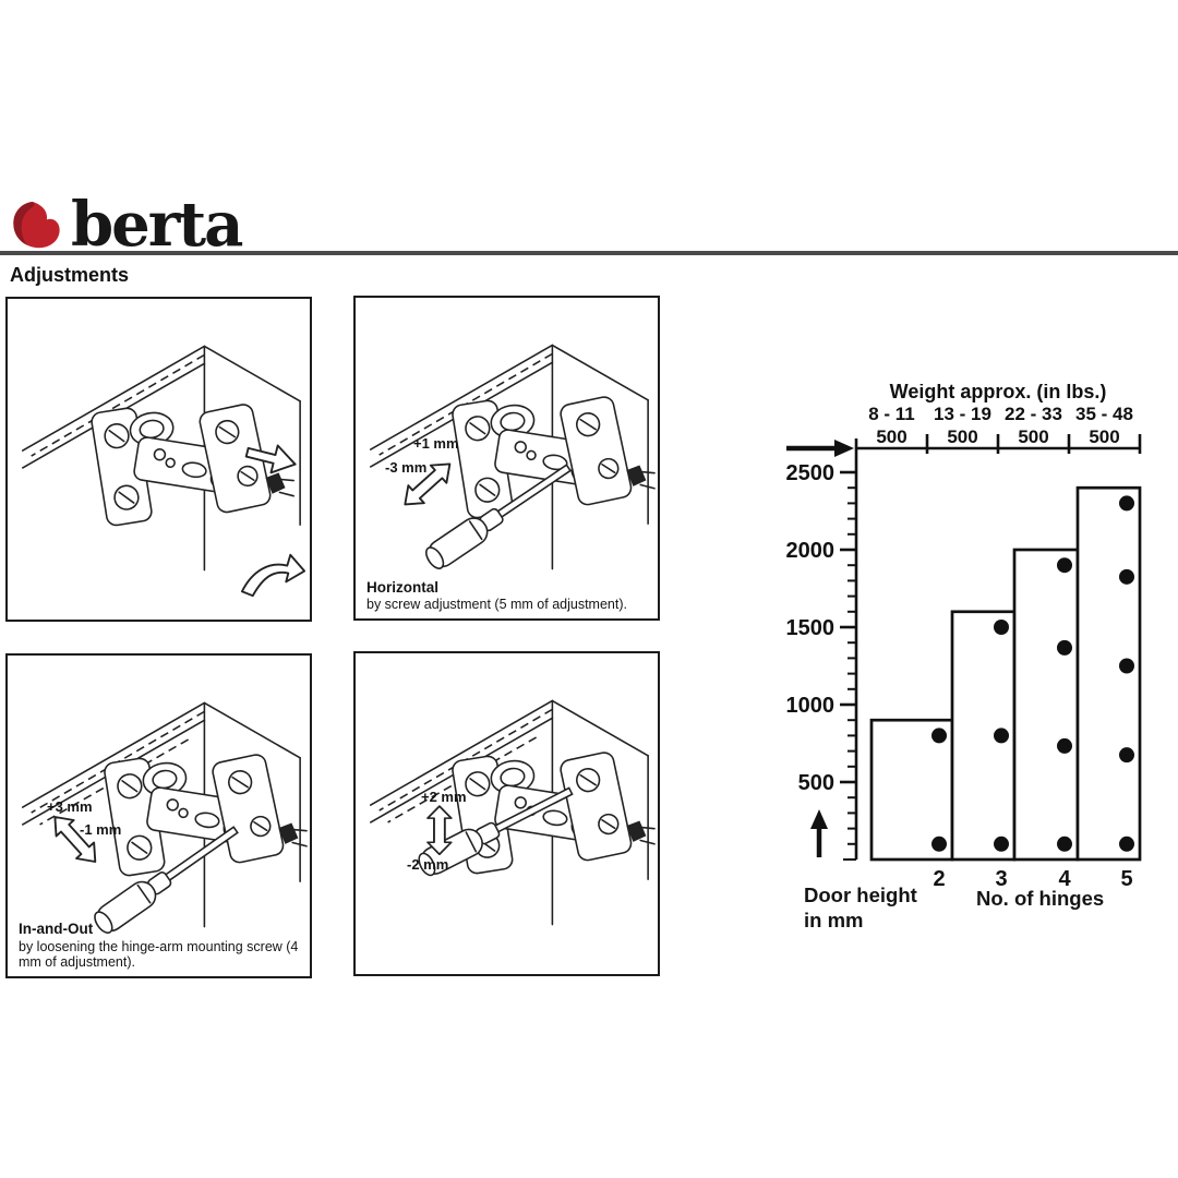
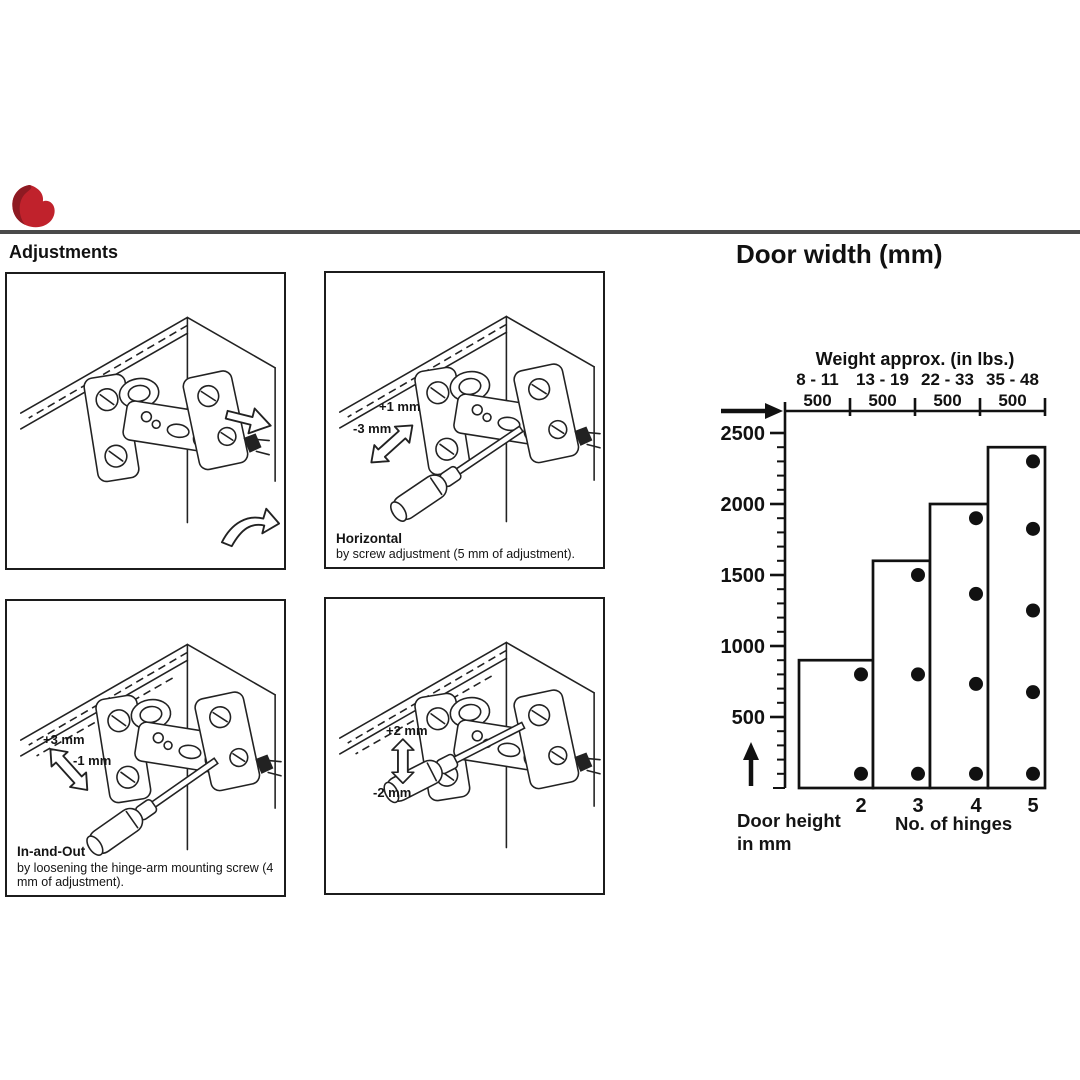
- berta
  Adjustments
  +1 mm
  -3 mm
  Horizontal
  by screw adjustment (5 mm of adjustment).
  +3 mm
  -1 mm
  In-and-Out
  by loosening the hinge-arm mounting screw (4 mm of adjustment).
  +2 mm
  -2 mm
+ Door width (mm)
  2500
  2000
  1500
  1000
  500
  500
  500
  500
  500
  8 - 11
  13 - 19
  22 - 33
  35 - 48
  Weight approx. (in lbs.)
  2
  3
  4
  5
  Door height
  in mm
  No. of hinges
